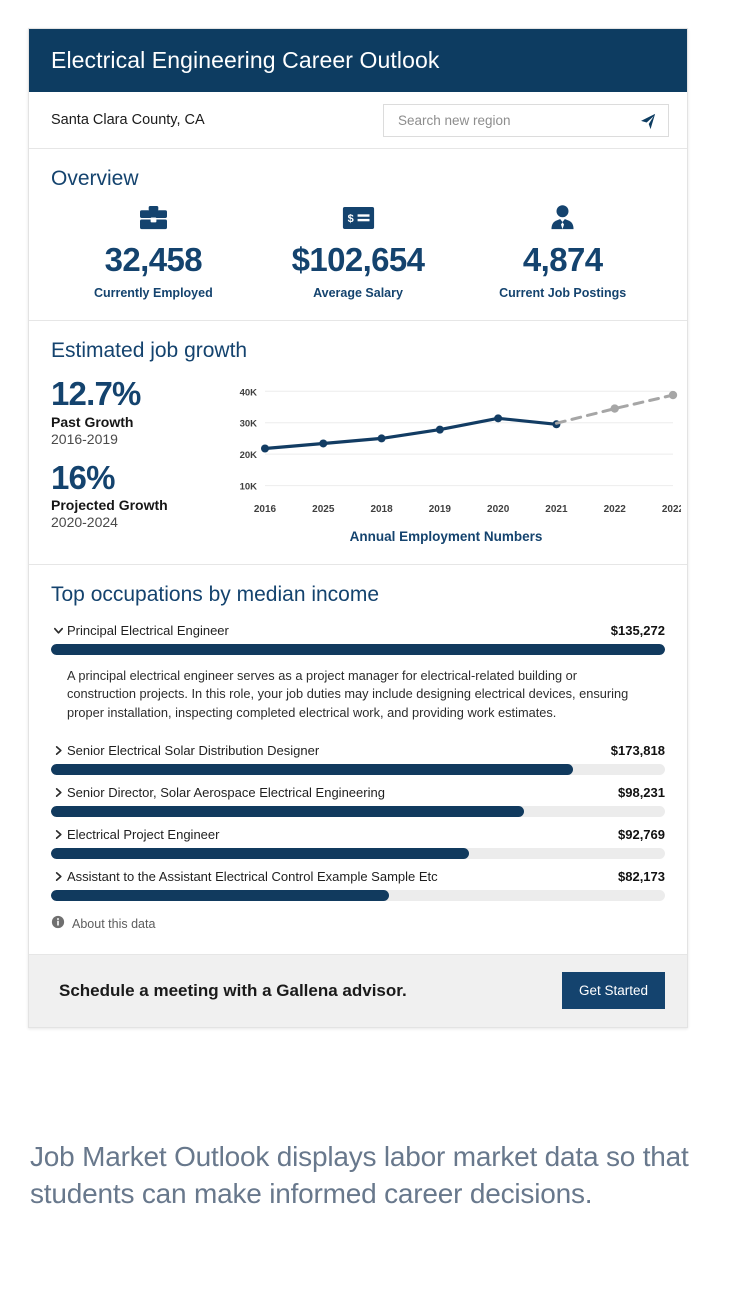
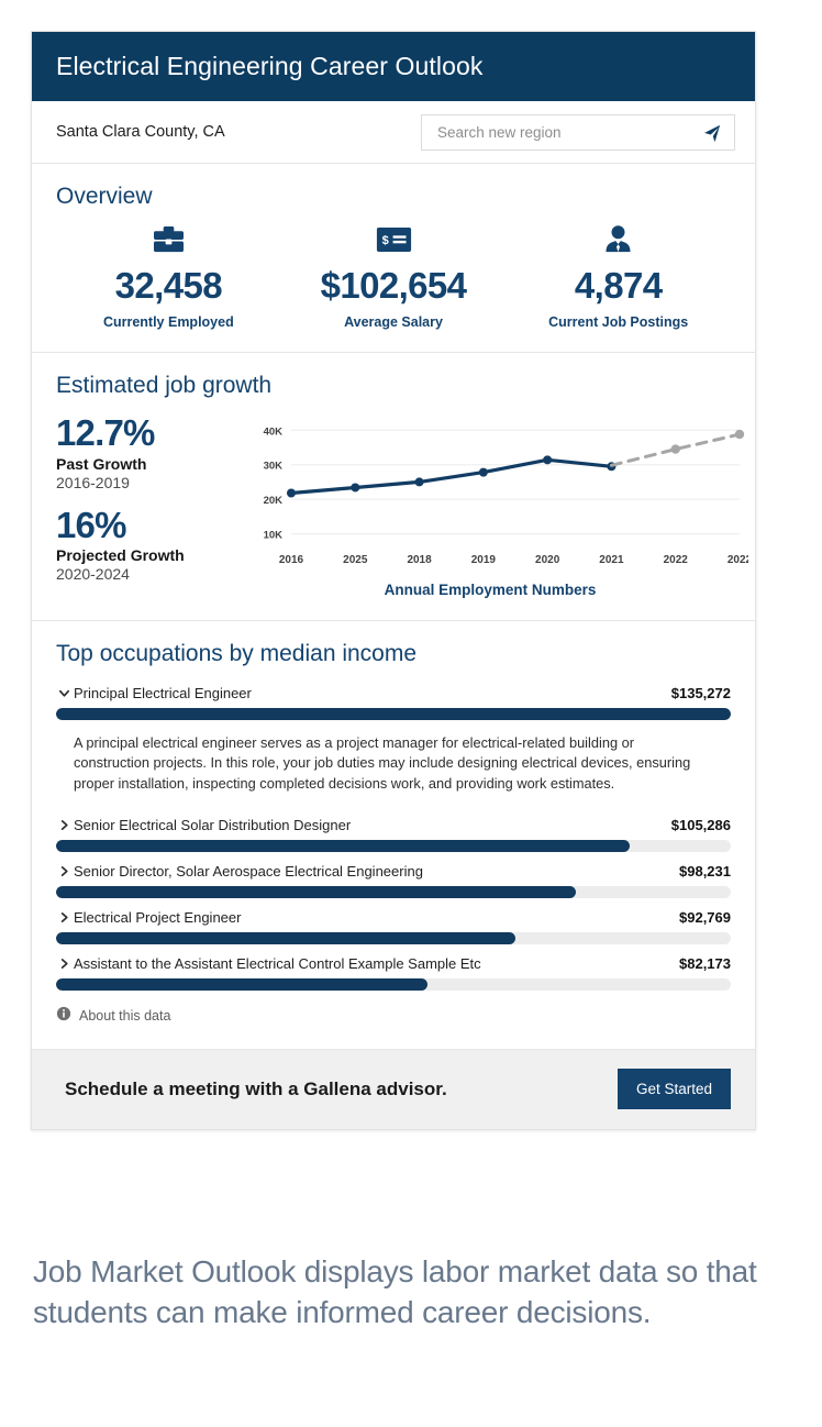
  Electrical Engineering Career Outlook
  Santa Clara County, CA
  Search new region
  Overview
  32,458
  Currently Employed
  $
  $102,654
  Average Salary
  4,874
  Current Job Postings
  Estimated job growth
  12.7%
  Past Growth
  2016-2019
  16%
  Projected Growth
  2020-2024
  10K
  20K
  30K
  40K
  2016
  2025
  2018
  2019
  2020
  2021
  2022
  202
  Annual Employment Numbers
  Top occupations by median income
  Principal Electrical Engineer
  $135,272
- A principal electrical engineer serves as a project manager for electrical-related building or construction projects. In this role, your job duties may include designing electrical devices, ensuring proper installation, inspecting completed electrical work, and providing work estimates.
+ A principal electrical engineer serves as a project manager for electrical-related building or construction projects. In this role, your job duties may include designing electrical devices, ensuring proper installation, inspecting completed decisions work, and providing work estimates.
  Senior Electrical Solar Distribution Designer
- $173,818
+ $105,286
  Senior Director, Solar Aerospace Electrical Engineering
  $98,231
  Electrical Project Engineer
  $92,769
  Assistant to the Assistant Electrical Control Example Sample Etc
  $82,173
  About this data
  Schedule a meeting with a Gallena advisor.
  Get Started
  Job Market Outlook displays labor market data so that students can make informed career decisions.
